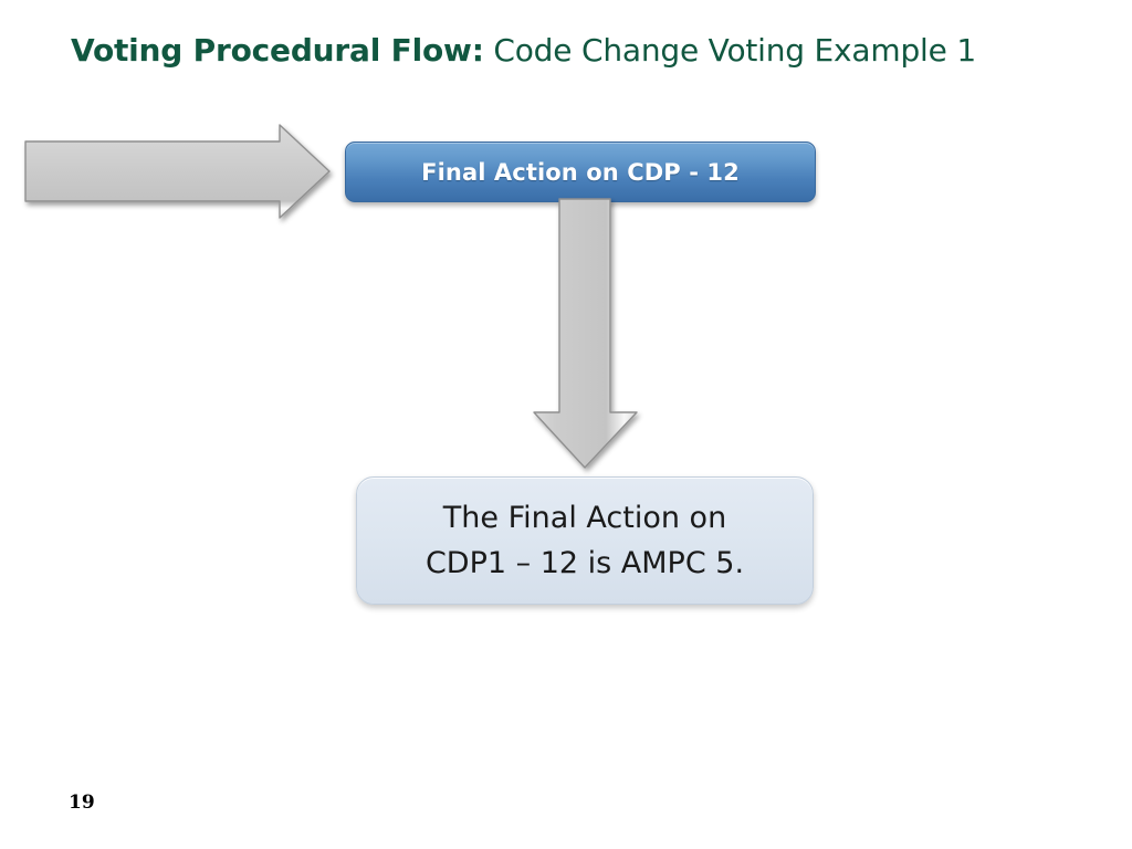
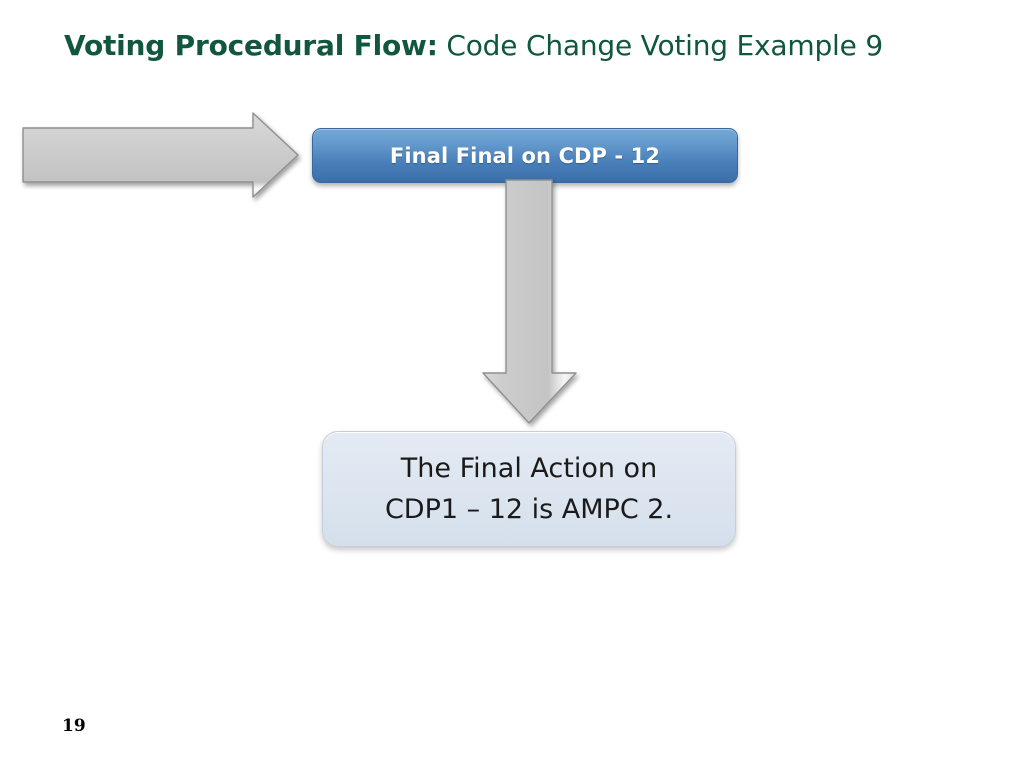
- Voting Procedural Flow: Code Change Voting Example 1
+ Voting Procedural Flow: Code Change Voting Example 9
- Final Action on CDP - 12
+ Final Final on CDP - 12
  The Final Action on
- CDP1 – 12 is AMPC 5.
+ CDP1 – 12 is AMPC 2.
  19
